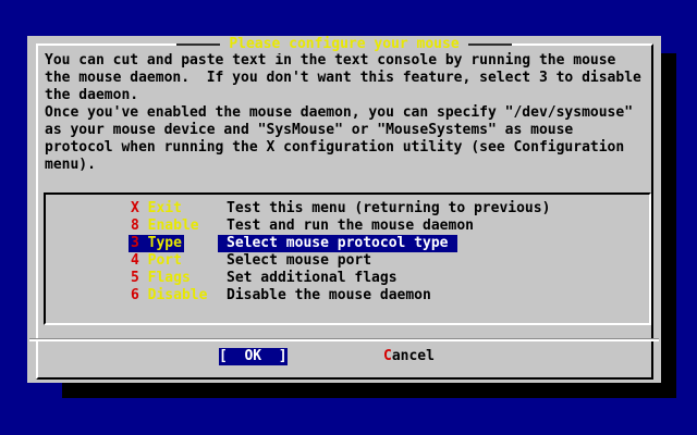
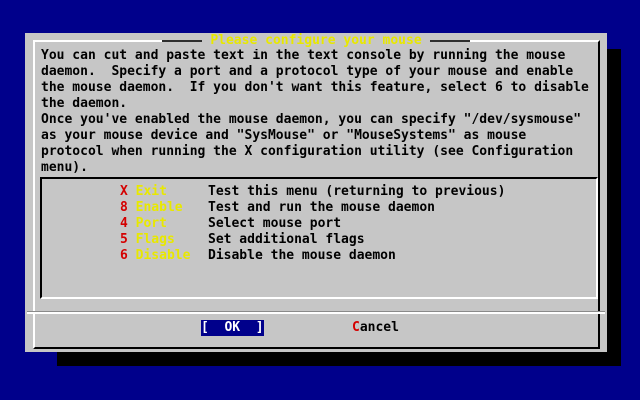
  Please configure your mouse
  You can cut and paste text in the text console by running the mouse
+ daemon. Specify a port and a protocol type of your mouse and enable
- the mouse daemon. If you don't want this feature, select 3 to disable
+ the mouse daemon. If you don't want this feature, select 6 to disable
  the daemon.
  Once you've enabled the mouse daemon, you can specify "/dev/sysmouse"
  as your mouse device and "SysMouse" or "MouseSystems" as mouse
  protocol when running the X configuration utility (see Configuration
  menu).
  X Exit
  Test this menu (returning to previous)
  8 Enable
  Test and run the mouse daemon
- 3 Type
- Select mouse protocol type
  4 Port
  Select mouse port
  5 Flags
  Set additional flags
  6 Disable
  Disable the mouse daemon
  [ OK ]
  Cancel
